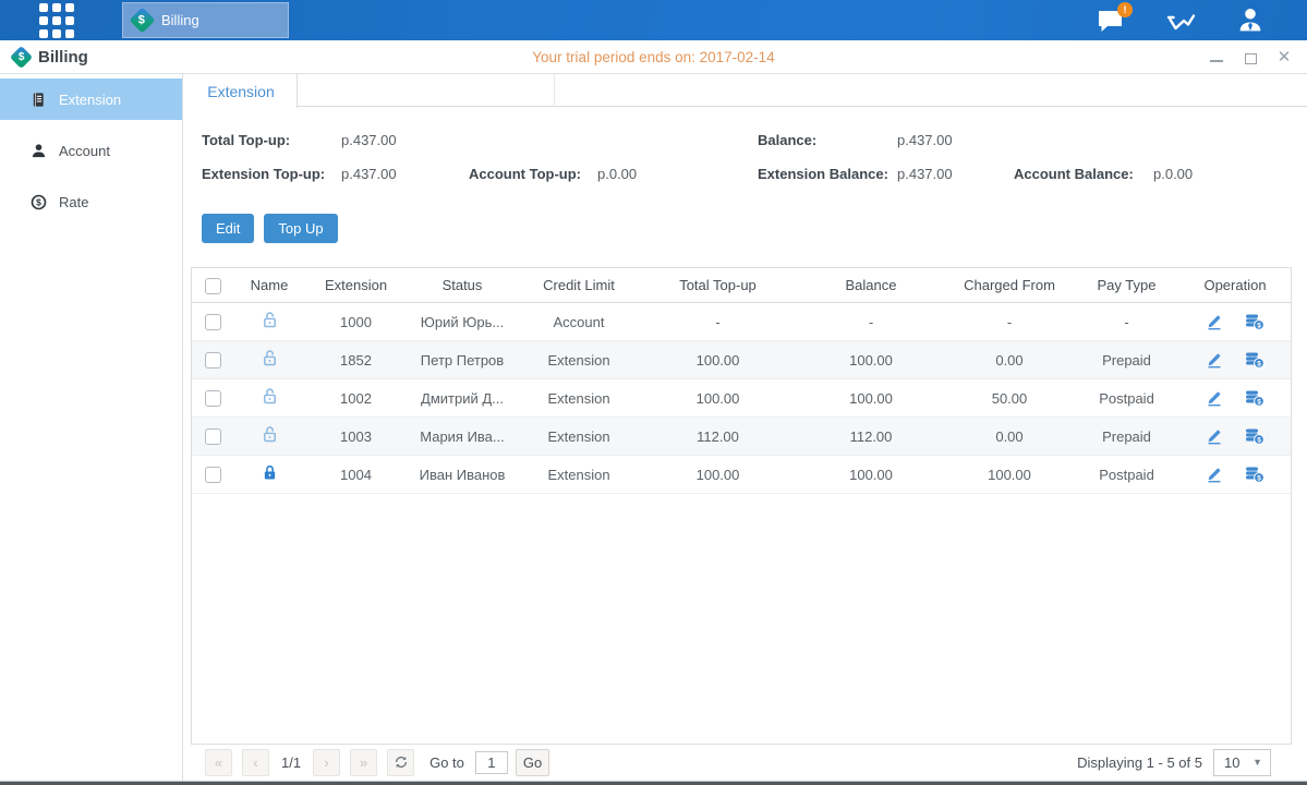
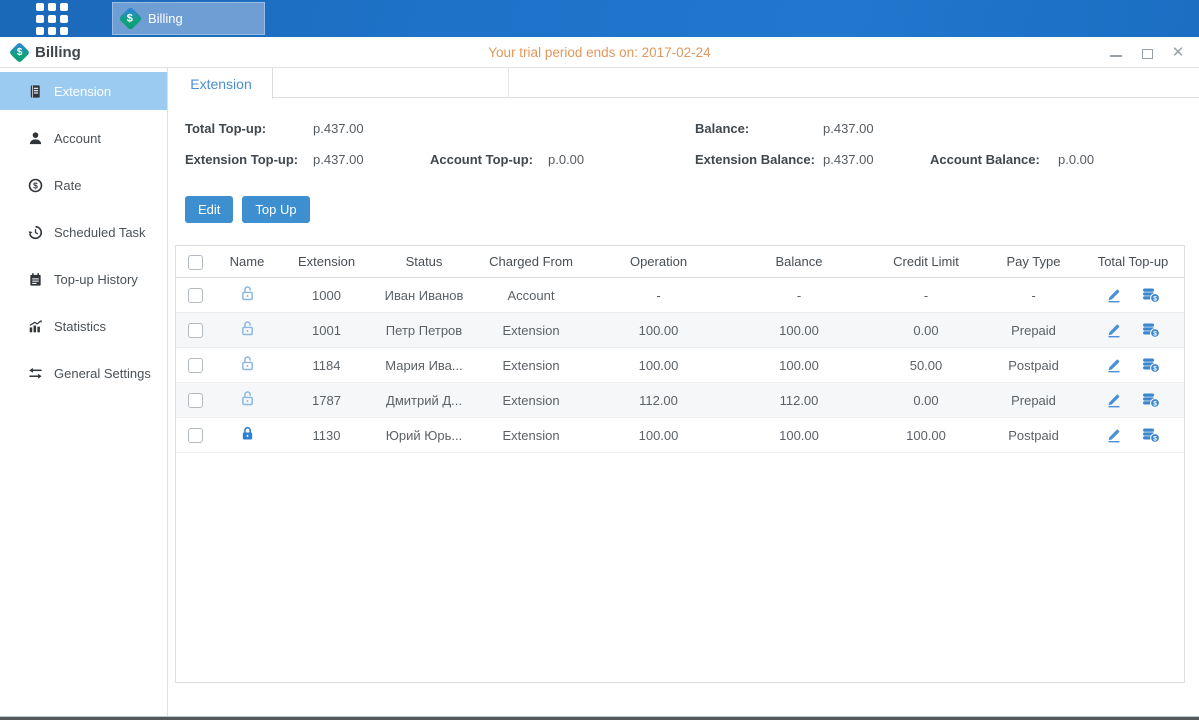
  Billing
- !
  Billing
- Your trial period ends on: 2017-02-14
+ Your trial period ends on: 2017-02-24
  ✕
  Extension
  Account
  $
  Rate
+ Scheduled Task
+ Top-up History
+ Statistics
+ General Settings
  Extension
  Total Top-up:
  p.437.00
  Balance:
  p.437.00
  Extension Top-up:
  p.437.00
  Account Top-up:
  p.0.00
  Extension Balance:
  p.437.00
  Account Balance:
  p.0.00
  Edit
  Top Up
  Name
  Extension
  Status
- Credit Limit
+ Charged From
- Total Top-up
+ Operation
  Balance
- Charged From
+ Credit Limit
  Pay Type
- Operation
+ Total Top-up
  1000
- Юрий Юрь...
+ Иван Иванов
  Account
  -
  -
  -
  -
- 1852
+ 1001
  Петр Петров
  Extension
  100.00
  100.00
  0.00
  Prepaid
- 1002
+ 1184
- Дмитрий Д...
+ Мария Ива...
  Extension
  100.00
  100.00
  50.00
  Postpaid
- 1003
+ 1787
- Мария Ива...
+ Дмитрий Д...
  Extension
  112.00
  112.00
  0.00
  Prepaid
- 1004
+ 1130
- Иван Иванов
+ Юрий Юрь...
  Extension
  100.00
  100.00
  100.00
  Postpaid
- «
- ‹
- 1/1
- ›
- »
- Go to
- 1
- Go
- Displaying 1 - 5 of 5
- 10
- ▼
